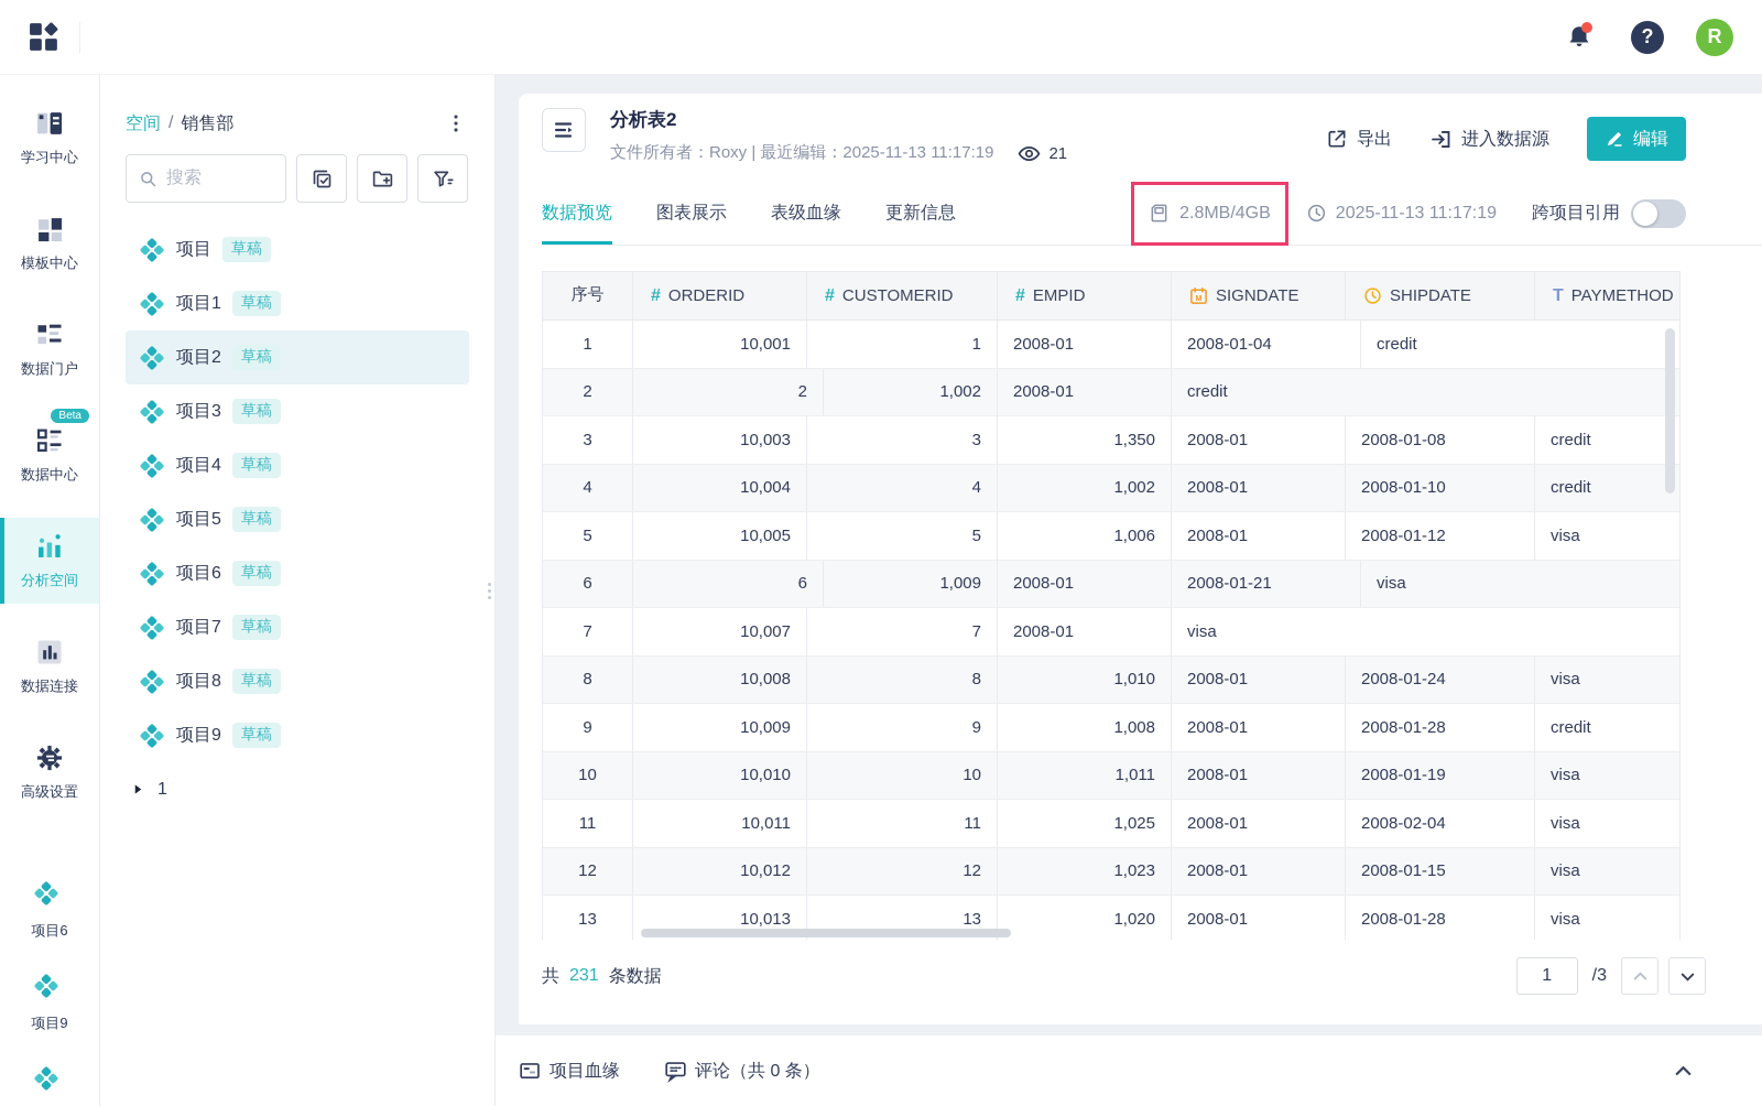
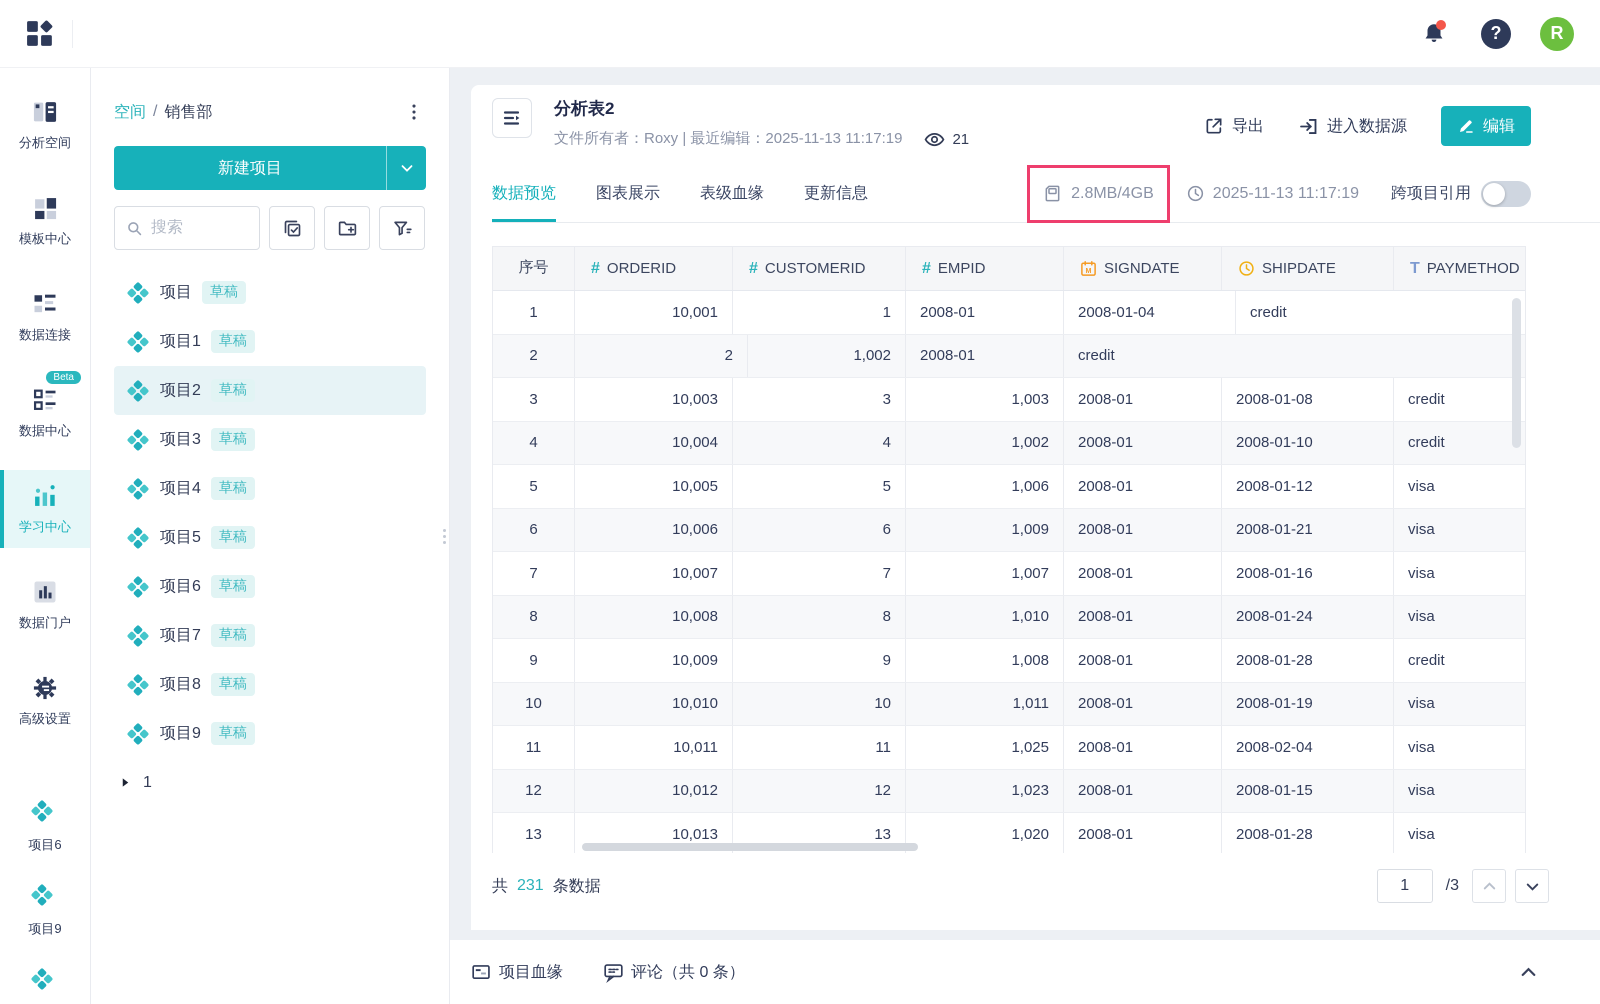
  ?
  R
- 学习中心
+ 分析空间
  模板中心
- 数据门户
+ 数据连接
  Beta
  数据中心
- 分析空间
+ 学习中心
- 数据连接
+ 数据门户
  高级设置
  项目6
  项目9
  空间
  /
  销售部
+ 新建项目
  搜索
  项目
  草稿
  项目1
  草稿
  项目2
  草稿
  项目3
  草稿
  项目4
  草稿
  项目5
  草稿
  项目6
  草稿
  项目7
  草稿
  项目8
  草稿
  项目9
  草稿
  1
  分析表2
  文件所有者：Roxy | 最近编辑：2025-11-13 11:17:19
  21
  导出
  进入数据源
  编辑
  数据预览
  图表展示
  表级血缘
  更新信息
  2.8MB/4GB
  2025-11-13 11:17:19
  跨项目引用
  序号
  #
  ORDERID
  #
  CUSTOMERID
  #
  EMPID
  M
  SIGNDATE
  SHIPDATE
  T
  PAYMETHOD
  1
  10,001
  1
  2008-01
  2008-01-04
  credit
  2
  2
  1,002
  2008-01
  credit
  3
  10,003
  3
- 1,350
+ 1,003
  2008-01
  2008-01-08
  credit
  4
  10,004
  4
  1,002
  2008-01
  2008-01-10
  credit
  5
  10,005
  5
  1,006
  2008-01
  2008-01-12
  visa
  6
+ 10,006
  6
  1,009
  2008-01
  2008-01-21
  visa
  7
  10,007
  7
+ 1,007
  2008-01
+ 2008-01-16
  visa
  8
  10,008
  8
  1,010
  2008-01
  2008-01-24
  visa
  9
  10,009
  9
  1,008
  2008-01
  2008-01-28
  credit
  10
  10,010
  10
  1,011
  2008-01
  2008-01-19
  visa
  11
  10,011
  11
  1,025
  2008-01
  2008-02-04
  visa
  12
  10,012
  12
  1,023
  2008-01
  2008-01-15
  visa
  13
  10,013
  13
  1,020
  2008-01
  2008-01-28
  visa
  共
  231
  条数据
  1
  /3
  项目血缘
  评论（共 0 条）
